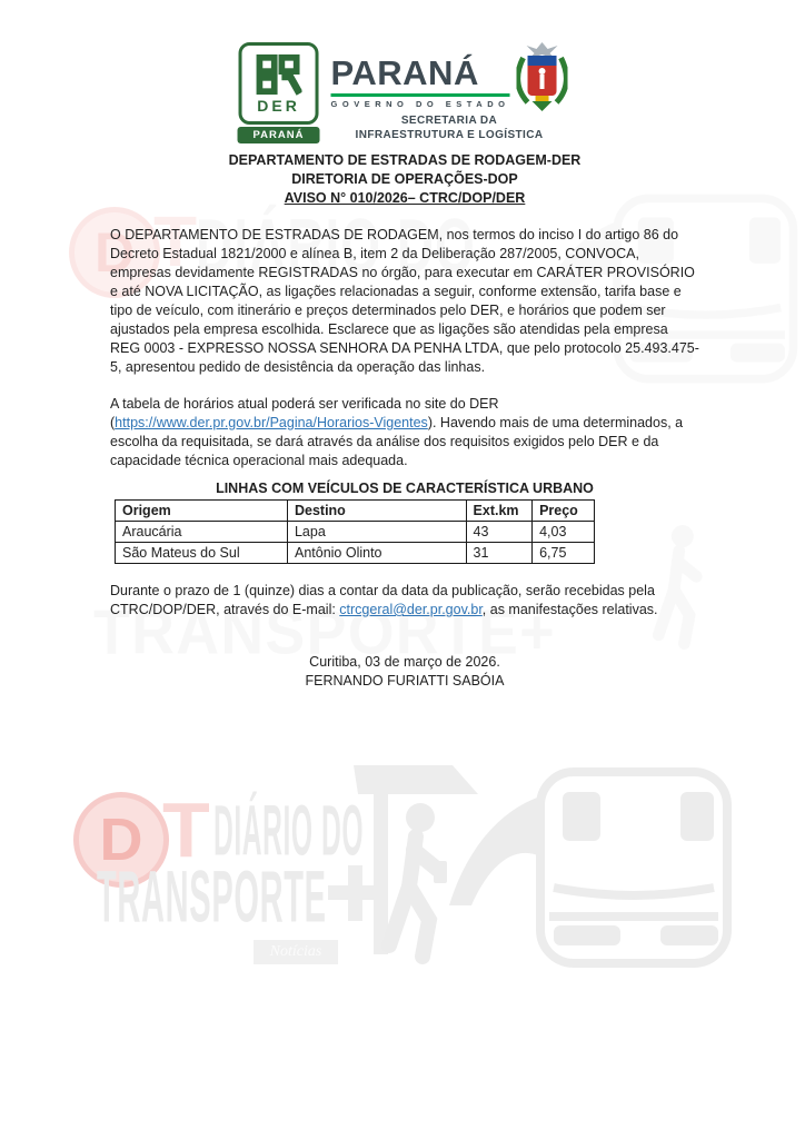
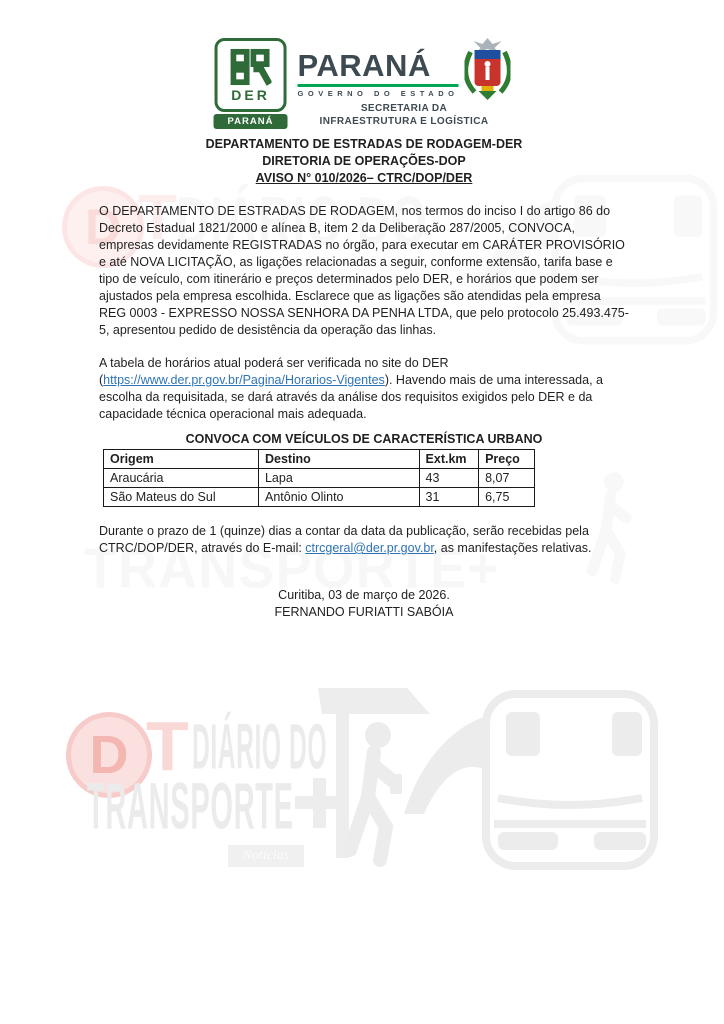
  D
  T
  DIÁRIO DO
  TRANSPORTE+
  D
  T
  TRANSPORTE
  DER
  PARANÁ
  PARANÁ
  GOVERNO DO ESTADO
  SECRETARIA DA
  INFRAESTRUTURA E LOGÍSTICA
  DEPARTAMENTO DE ESTRADAS DE RODAGEM-DER
  DIRETORIA DE OPERAÇÕES-DOP
  AVISO N° 010/2026– CTRC/DOP/DER
  O DEPARTAMENTO DE ESTRADAS DE RODAGEM, nos termos do inciso I do artigo 86 do Decreto Estadual 1821/2000 e alínea B, item 2 da Deliberação 287/2005, CONVOCA, empresas devidamente REGISTRADAS no órgão, para executar em CARÁTER PROVISÓRIO e até NOVA LICITAÇÃO, as ligações relacionadas a seguir, conforme extensão, tarifa base e tipo de veículo, com itinerário e preços determinados pelo DER, e horários que podem ser ajustados pela empresa escolhida. Esclarece que as ligações são atendidas pela empresa REG 0003 - EXPRESSO NOSSA SENHORA DA PENHA LTDA, que pelo protocolo 25.493.475-5, apresentou pedido de desistência da operação das linhas.
- A tabela de horários atual poderá ser verificada no site do DER (https://www.der.pr.gov.br/Pagina/Horarios-Vigentes). Havendo mais de uma determinados, a escolha da requisitada, se dará através da análise dos requisitos exigidos pelo DER e da capacidade técnica operacional mais adequada.
+ A tabela de horários atual poderá ser verificada no site do DER (https://www.der.pr.gov.br/Pagina/Horarios-Vigentes). Havendo mais de uma interessada, a escolha da requisitada, se dará através da análise dos requisitos exigidos pelo DER e da capacidade técnica operacional mais adequada.
- LINHAS COM VEÍCULOS DE CARACTERÍSTICA URBANO
+ CONVOCA COM VEÍCULOS DE CARACTERÍSTICA URBANO
  Origem	Destino	Ext.km	Preço
- Araucária	Lapa	43	4,03
+ Araucária	Lapa	43	8,07
  São Mateus do Sul	Antônio Olinto	31	6,75
  Durante o prazo de 1 (quinze) dias a contar da data da publicação, serão recebidas pela CTRC/DOP/DER, através do E-mail: ctrcgeral@der.pr.gov.br, as manifestações relativas.
  Curitiba, 03 de março de 2026.
  FERNANDO FURIATTI SABÓIA
